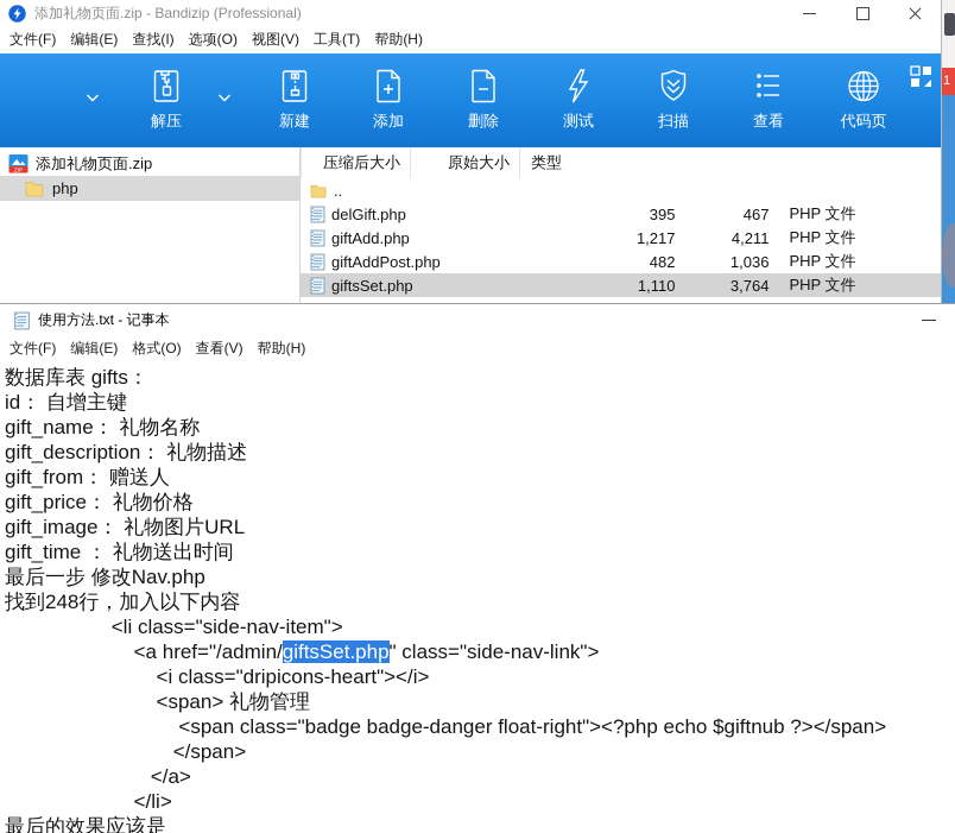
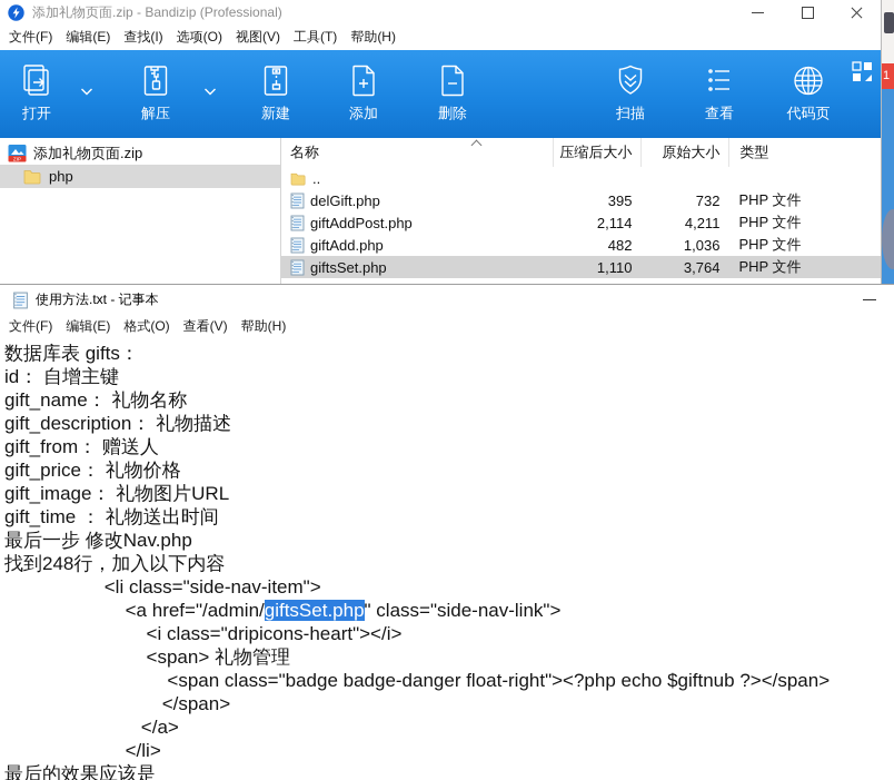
  添加礼物页面.zip - Bandizip (Professional)
  文件(F)
  编辑(E)
  查找(I)
  选项(O)
  视图(V)
  工具(T)
  帮助(H)
+ 打开
  解压
  新建
  添加
  删除
- 测试
  扫描
  查看
  代码页
  添加礼物页面.zip
  php
+ 名称
  压缩后大小
  原始大小
  类型
  ..
  delGift.php
  395
- 467
+ 732
  PHP 文件
- giftAdd.php
+ giftAddPost.php
- 1,217
+ 2,114
  4,211
  PHP 文件
- giftAddPost.php
+ giftAdd.php
  482
  1,036
  PHP 文件
  giftsSet.php
  1,110
  3,764
  PHP 文件
  使用方法.txt - 记事本
  文件(F)
  编辑(E)
  格式(O)
  查看(V)
  帮助(H)
  数据库表 gifts：
  id： 自增主键
  gift_name： 礼物名称
  gift_description： 礼物描述
  gift_from： 赠送人
  gift_price： 礼物价格
  gift_image： 礼物图片URL
  gift_time ： 礼物送出时间
  最后一步 修改Nav.php
  找到248行，加入以下内容
  <li class="side-nav-item">
  <a href="/admin/giftsSet.php" class="side-nav-link">
  <i class="dripicons-heart"></i>
  <span> 礼物管理
  <span class="badge badge-danger float-right"><?php echo $giftnub ?></span>
  </span>
  </a>
  </li>
  最后的效果应该是
  1
